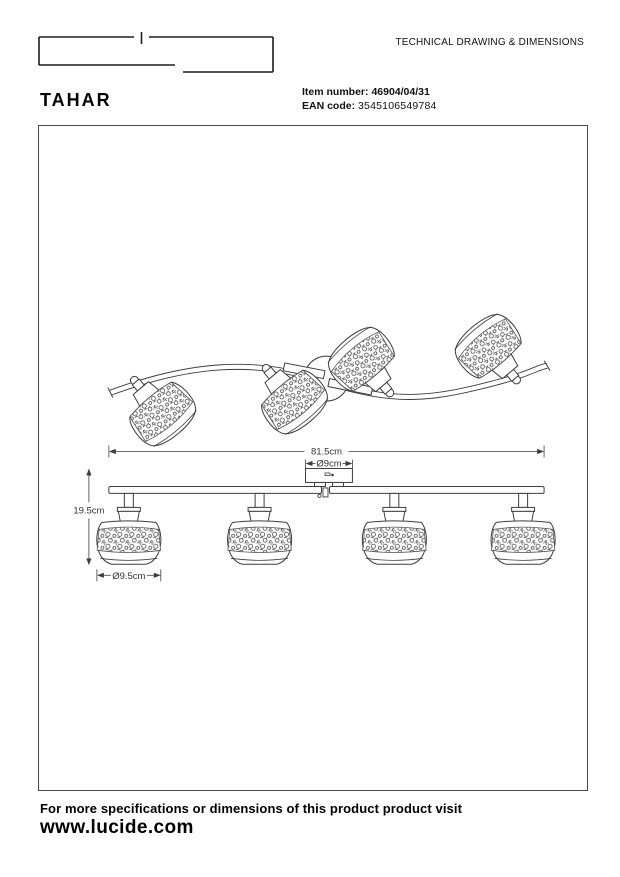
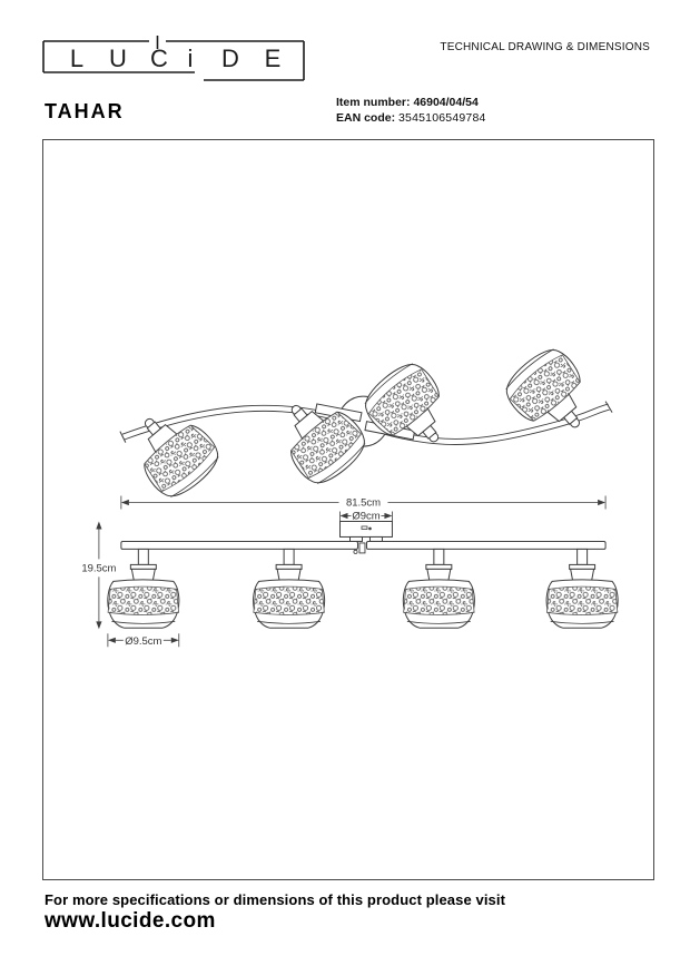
+ L
+ U
+ C
+ i
+ D
+ E
  TECHNICAL DRAWING & DIMENSIONS
  TAHAR
- Item number: 46904/04/31
+ Item number: 46904/04/54
  EAN code: 3545106549784
  81.5cm
  Ø9cm
  19.5cm
  Ø9.5cm
- For more specifications or dimensions of this product product visit
+ For more specifications or dimensions of this product please visit
  www.lucide.com
